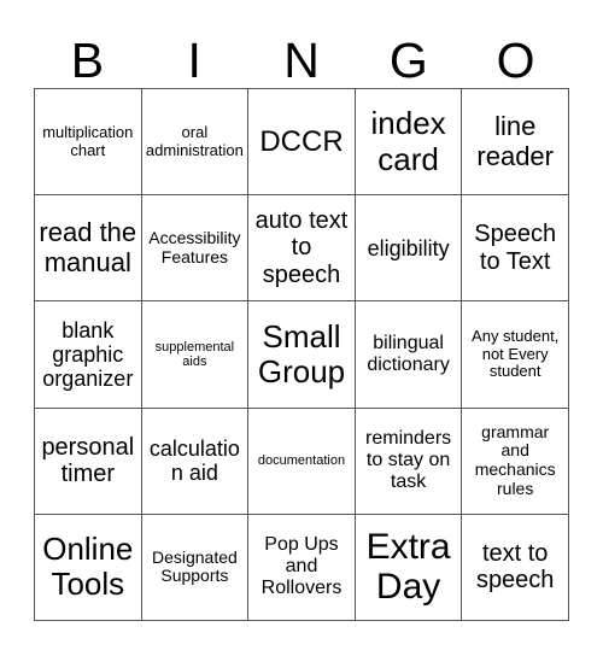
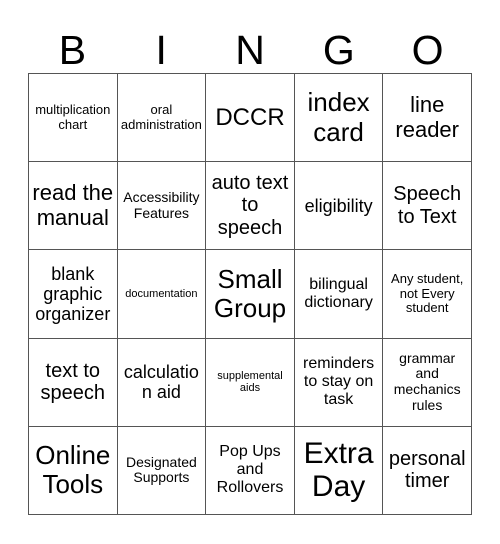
  B
  I
  N
  G
  O
  multiplication chart
  oral administration
  DCCR
  index card
  line reader
  read the manual
  Accessibility Features
  auto text to speech
  eligibility
  Speech to Text
  blank graphic organizer
- supplemental aids
+ documentation
  Small Group
  bilingual dictionary
  Any student, not Every student
- personal timer
+ text to speech
  calculation aid
- documentation
+ supplemental aids
  reminders to stay on task
  grammar and mechanics rules
  Online Tools
  Designated Supports
  Pop Ups and Rollovers
  Extra Day
- text to speech
+ personal timer
